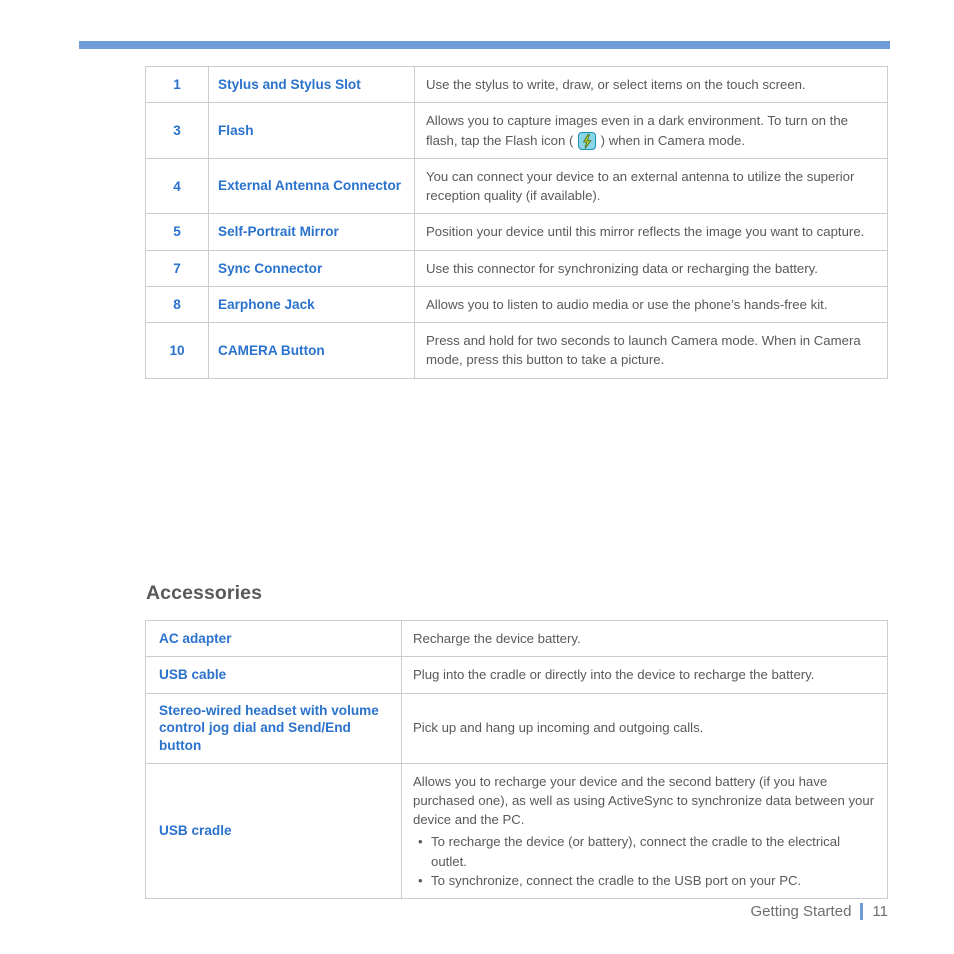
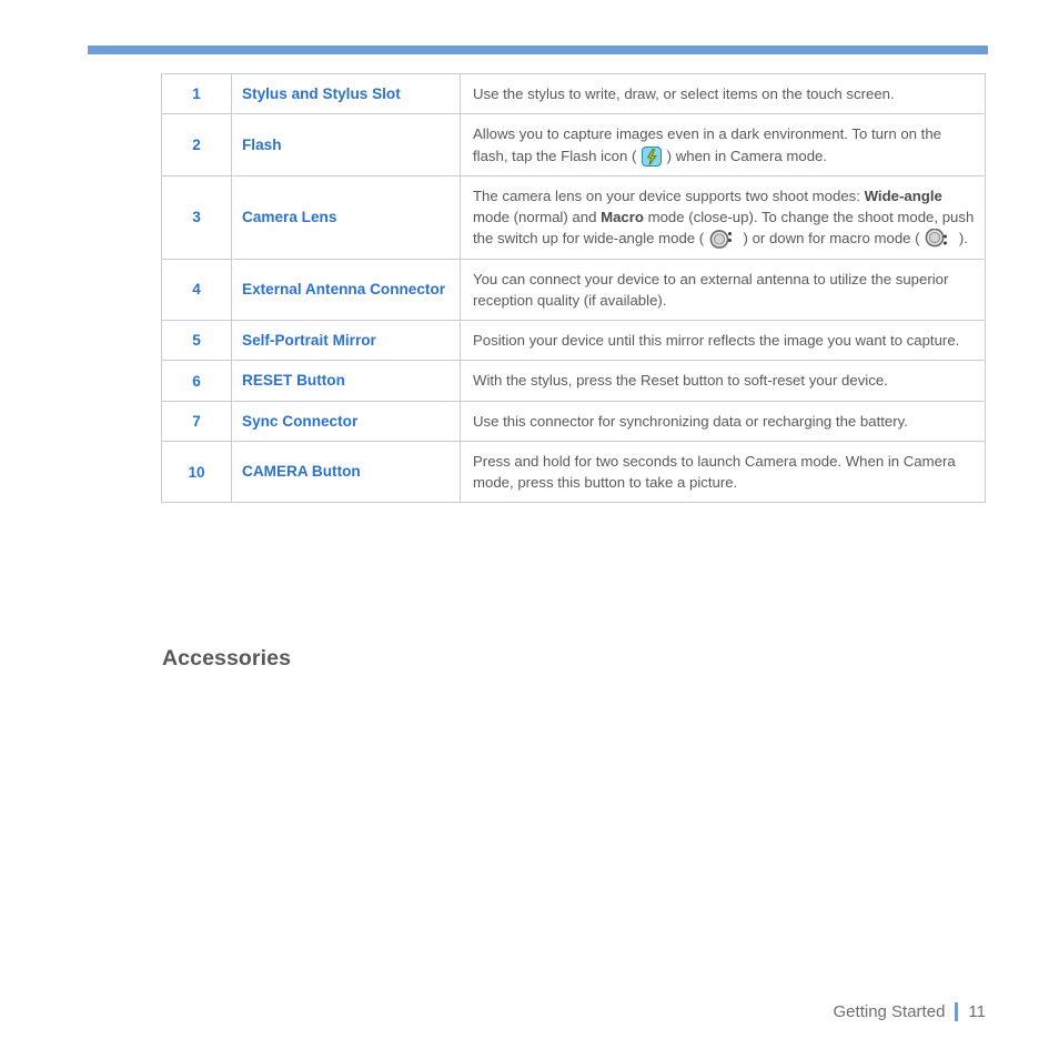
  1	Stylus and Stylus Slot	Use the stylus to write, draw, or select items on the touch screen.
- 3	Flash	Allows you to capture images even in a dark environment. To turn on the flash, tap the Flash icon ( ) when in Camera mode.
+ 2	Flash	Allows you to capture images even in a dark environment. To turn on the flash, tap the Flash icon ( ) when in Camera mode.
+ 3	Camera Lens	The camera lens on your device supports two shoot modes: Wide-angle mode (normal) and Macro mode (close-up). To change the shoot mode, push the switch up for wide-angle mode ( ) or down for macro mode ( ).
  4	External Antenna Connector	You can connect your device to an external antenna to utilize the superior reception quality (if available).
  5	Self-Portrait Mirror	Position your device until this mirror reflects the image you want to capture.
+ 6	RESET Button	With the stylus, press the Reset button to soft-reset your device.
  7	Sync Connector	Use this connector for synchronizing data or recharging the battery.
- 8	Earphone Jack	Allows you to listen to audio media or use the phone’s hands-free kit.
  10	CAMERA Button	Press and hold for two seconds to launch Camera mode. When in Camera mode, press this button to take a picture.
  Accessories
- AC adapter	Recharge the device battery.
- USB cable	Plug into the cradle or directly into the device to recharge the battery.
- Stereo-wired headset with volume control jog dial and Send/End button	Pick up and hang up incoming and outgoing calls.
- USB cradle	Allows you to recharge your device and the second battery (if you have purchased one), as well as using ActiveSync to synchronize data between your device and the PC. To recharge the device (or battery), connect the cradle to the electrical outlet. To synchronize, connect the cradle to the USB port on your PC.
  Getting Started
  11
